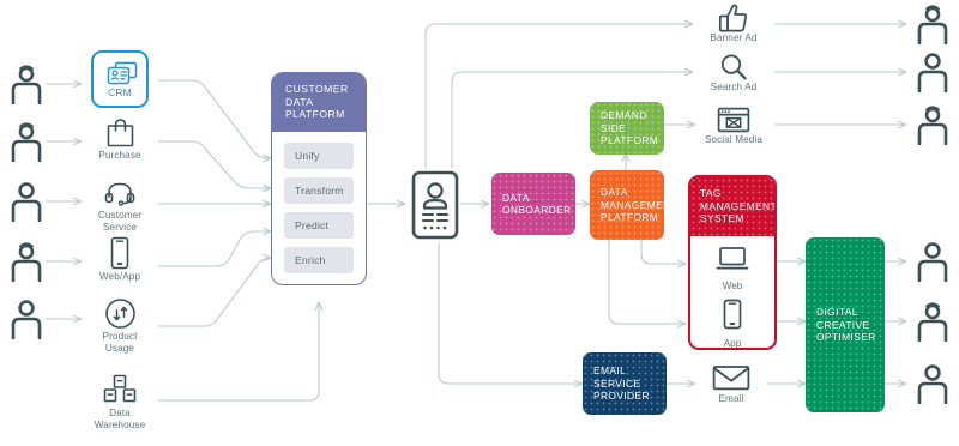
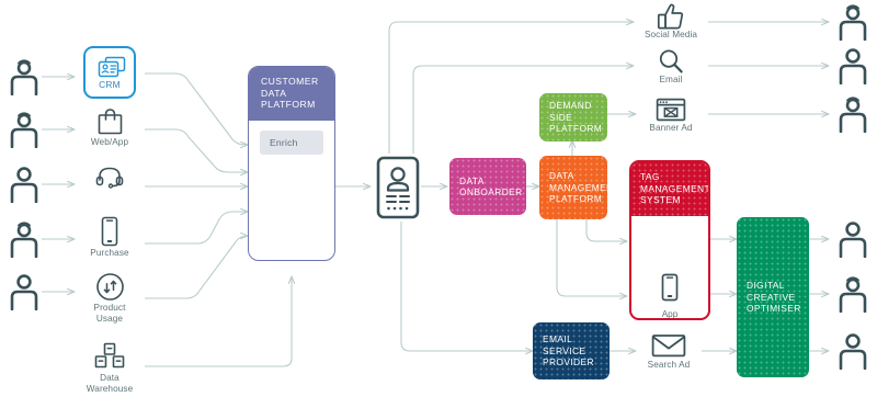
  CRM
- Purchase
+ Web/App
- Customer
- Service
- Web/App
+ Purchase
  Product
  Usage
  Data
  Warehouse
  CUSTOMER
  DATA
  PLATFORM
- Unify
- Transform
- Predict
  Enrich
- Web
  App
- Banner Ad
+ Social Media
- Search Ad
+ Email
- Social Media
+ Banner Ad
- Email
+ Search Ad
